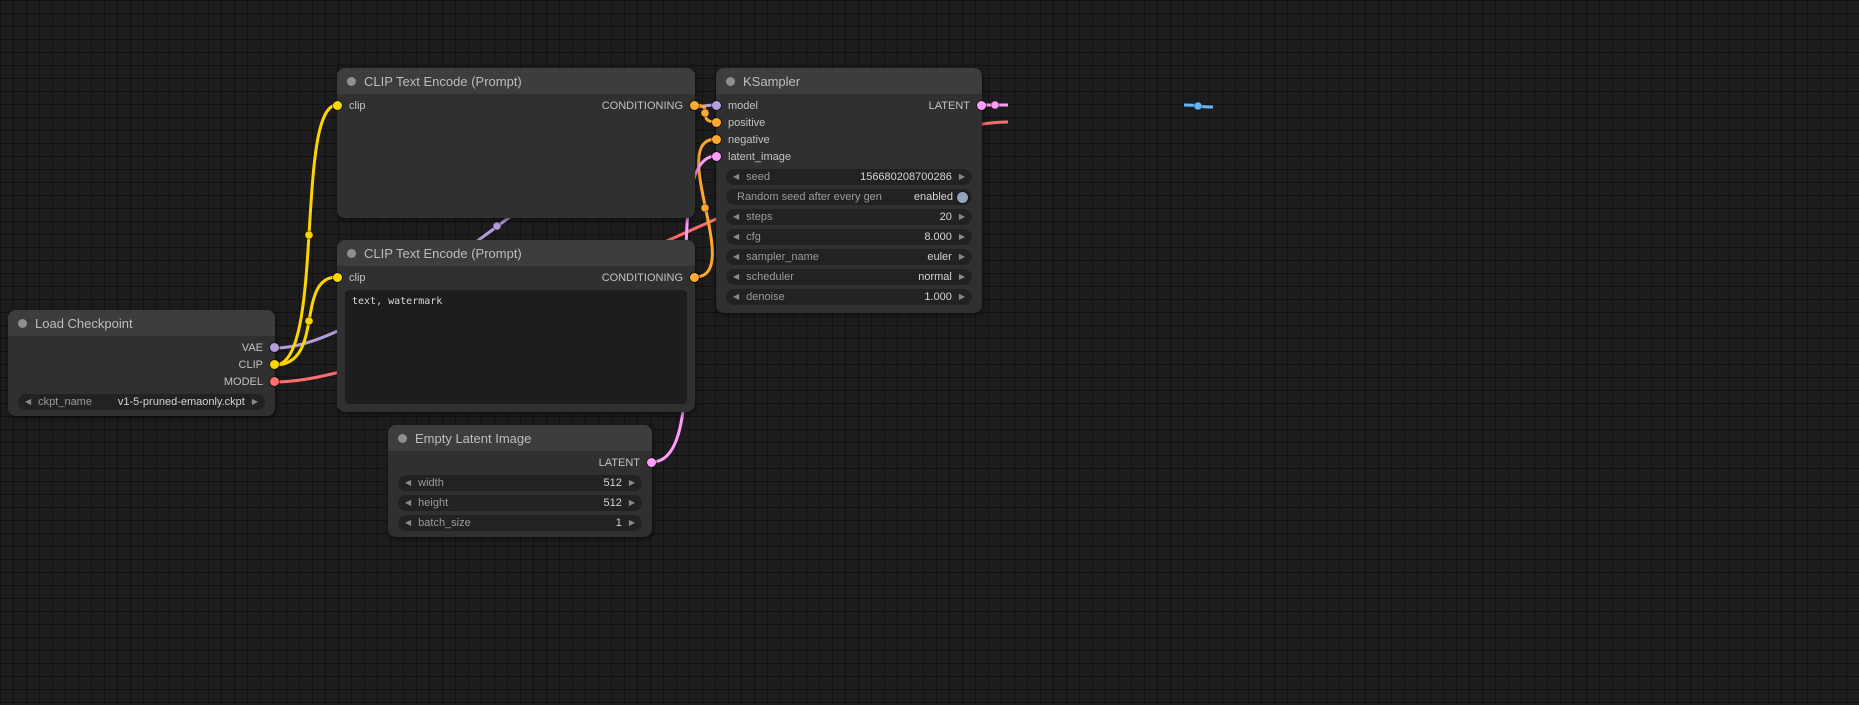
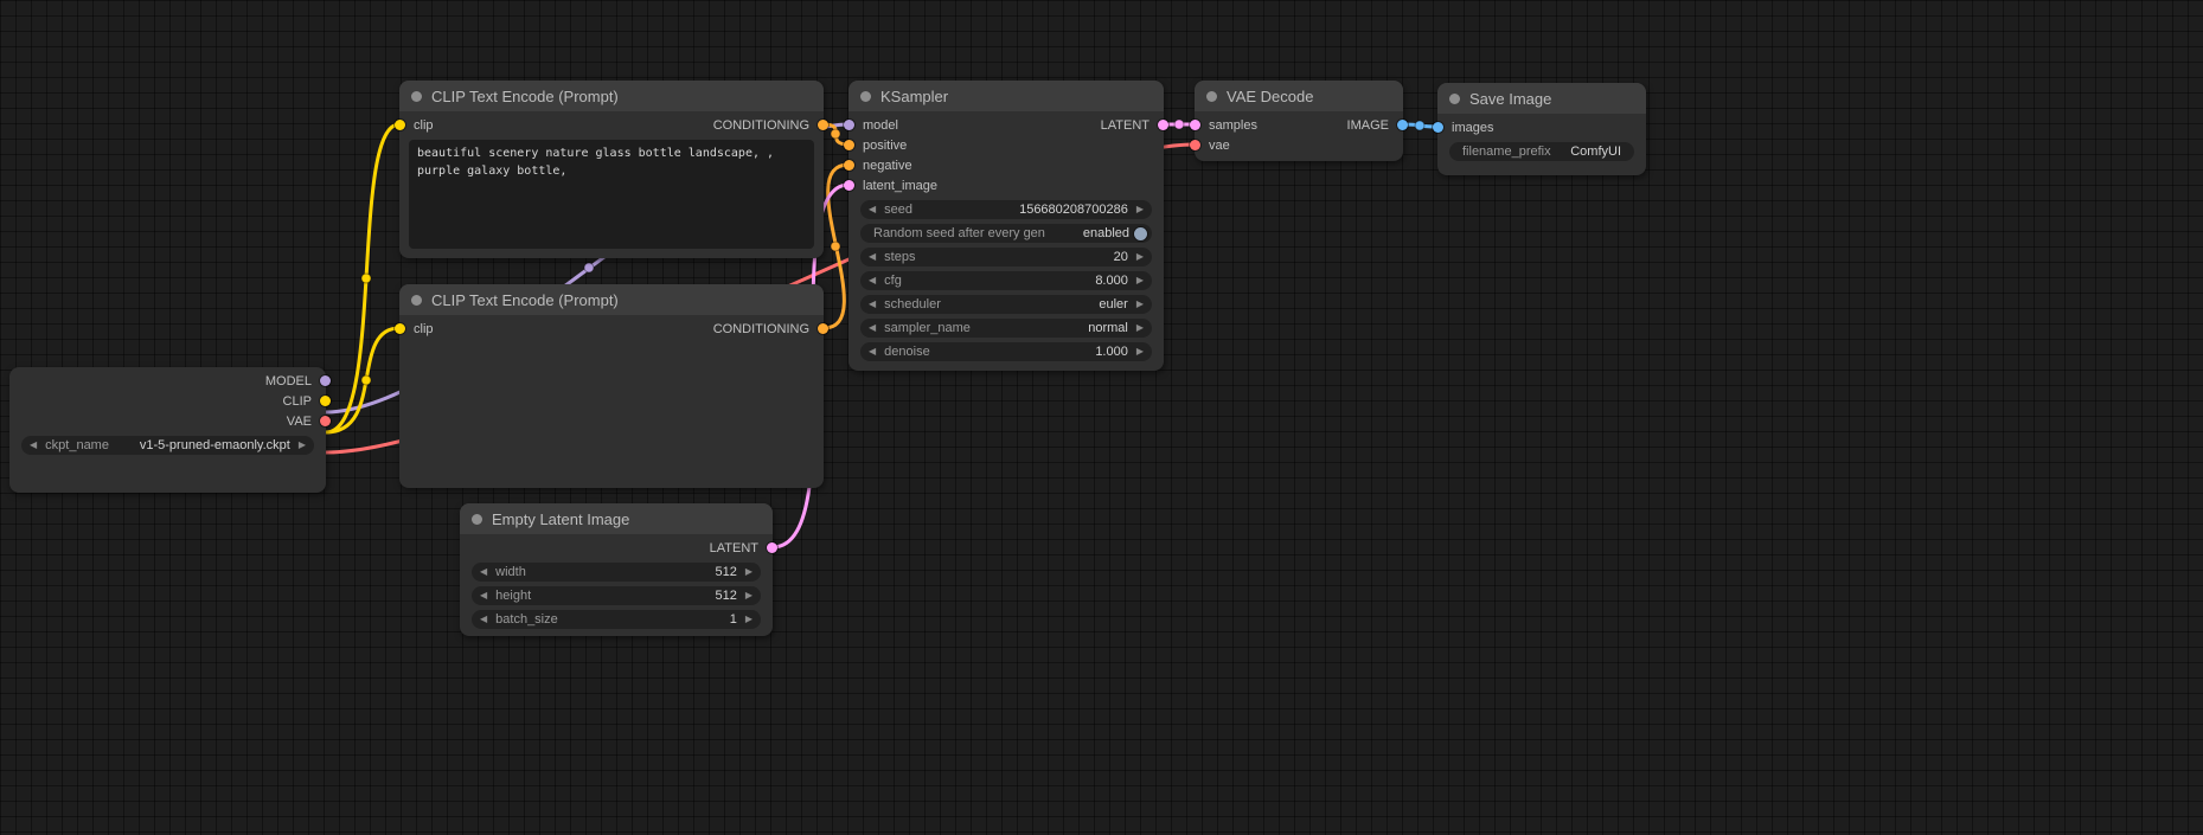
- Load Checkpoint
- VAE
+ MODEL
  CLIP
- MODEL
+ VAE
  ◀
  ckpt_name
  v1-5-pruned-emaonly.ckpt
  ▶
  CLIP Text Encode (Prompt)
  clip
  CONDITIONING
+ beautiful scenery nature glass bottle landscape, , purple galaxy bottle,
  CLIP Text Encode (Prompt)
  clip
  CONDITIONING
- text, watermark
  Empty Latent Image
  LATENT
  ◀
  width
  512
  ▶
  ◀
  height
  512
  ▶
  ◀
  batch_size
  1
  ▶
  KSampler
  model
  LATENT
  positive
  negative
  latent_image
  ◀
  seed
  156680208700286
  ▶
  Random seed after every gen
  enabled
  ◀
  steps
  20
  ▶
  ◀
  cfg
  8.000
  ▶
  ◀
- sampler_name
+ scheduler
  euler
  ▶
  ◀
- scheduler
+ sampler_name
  normal
  ▶
  ◀
  denoise
  1.000
  ▶
+ VAE Decode
+ samples
+ IMAGE
+ vae
+ Save Image
+ images
+ filename_prefix
+ ComfyUI
